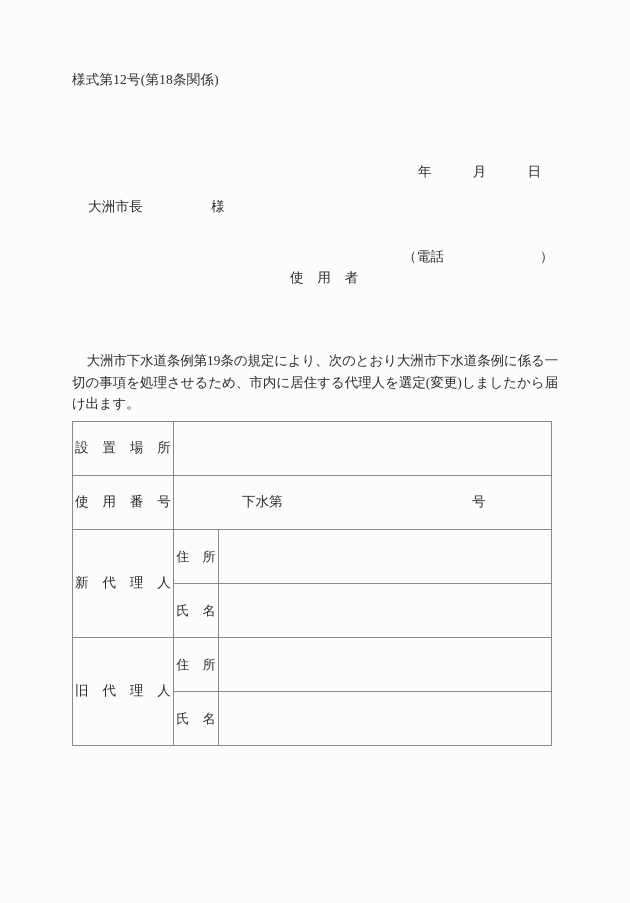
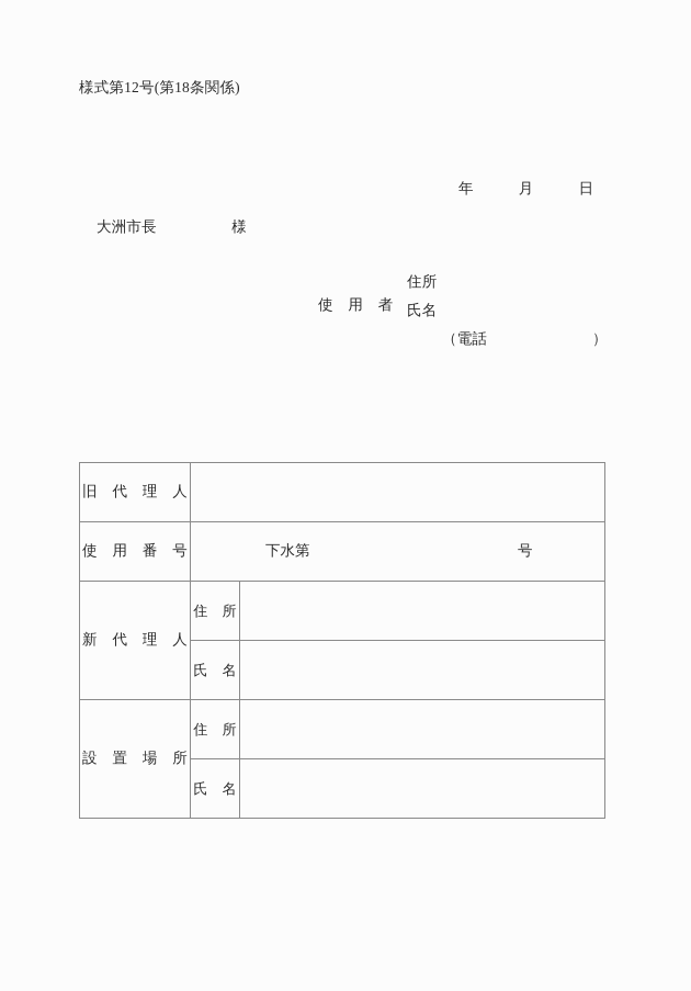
  様式第12号(第18条関係)
  年 月 日
  大洲市長 様
  使 用 者
+ 住所
+ 氏名
  （電話 ）
- 大洲市下水道条例第19条の規定により、次のとおり大洲市下水道条例に係る一切の事項を処理させるため、市内に居住する代理人を選定(変更)しましたから届け出ます。
- 設 置 場 所
+ 旧 代 理 人
  使 用 番 号	下水第 号
  新 代 理 人	住 所
  氏 名
- 旧 代 理 人	住 所
+ 設 置 場 所	住 所
  氏 名
